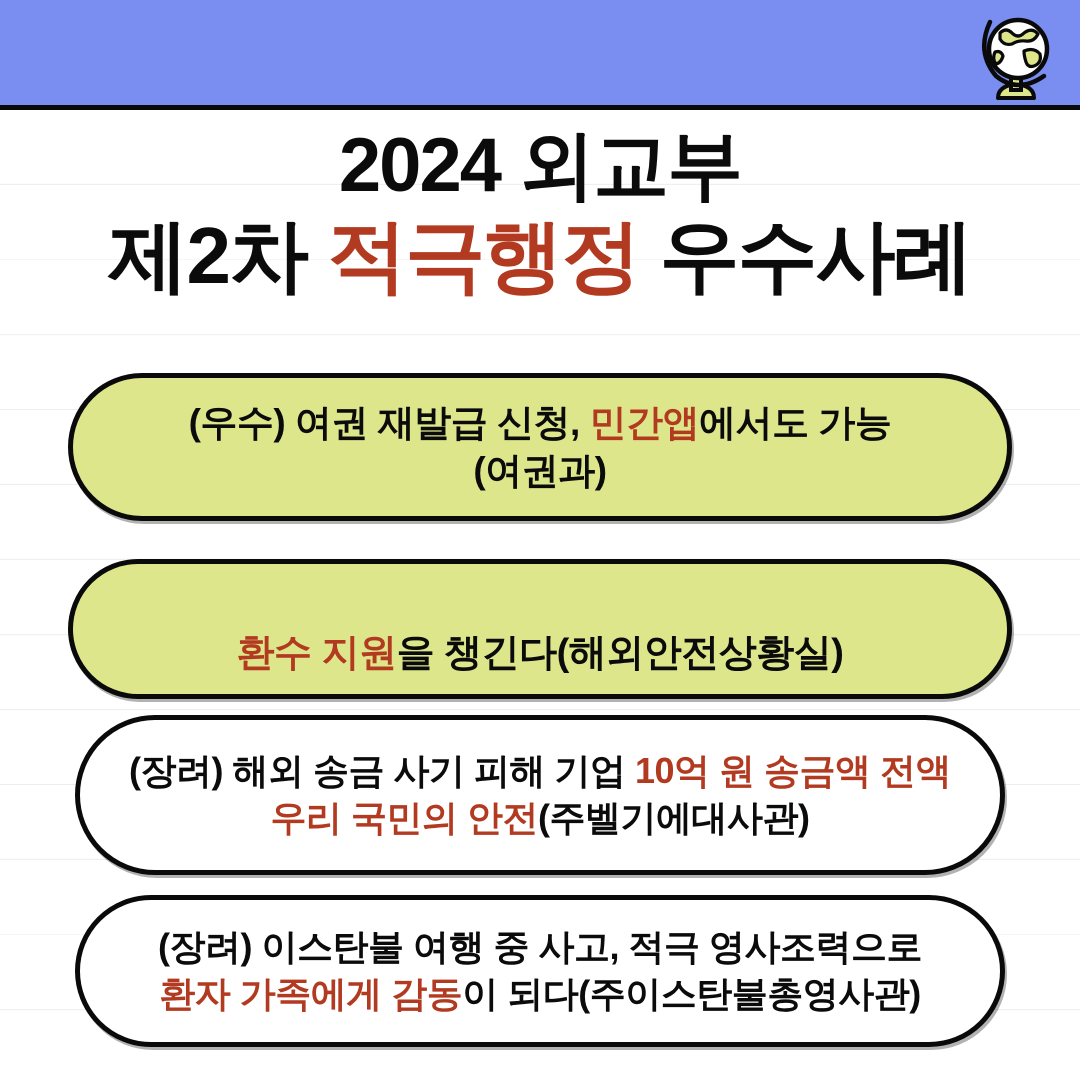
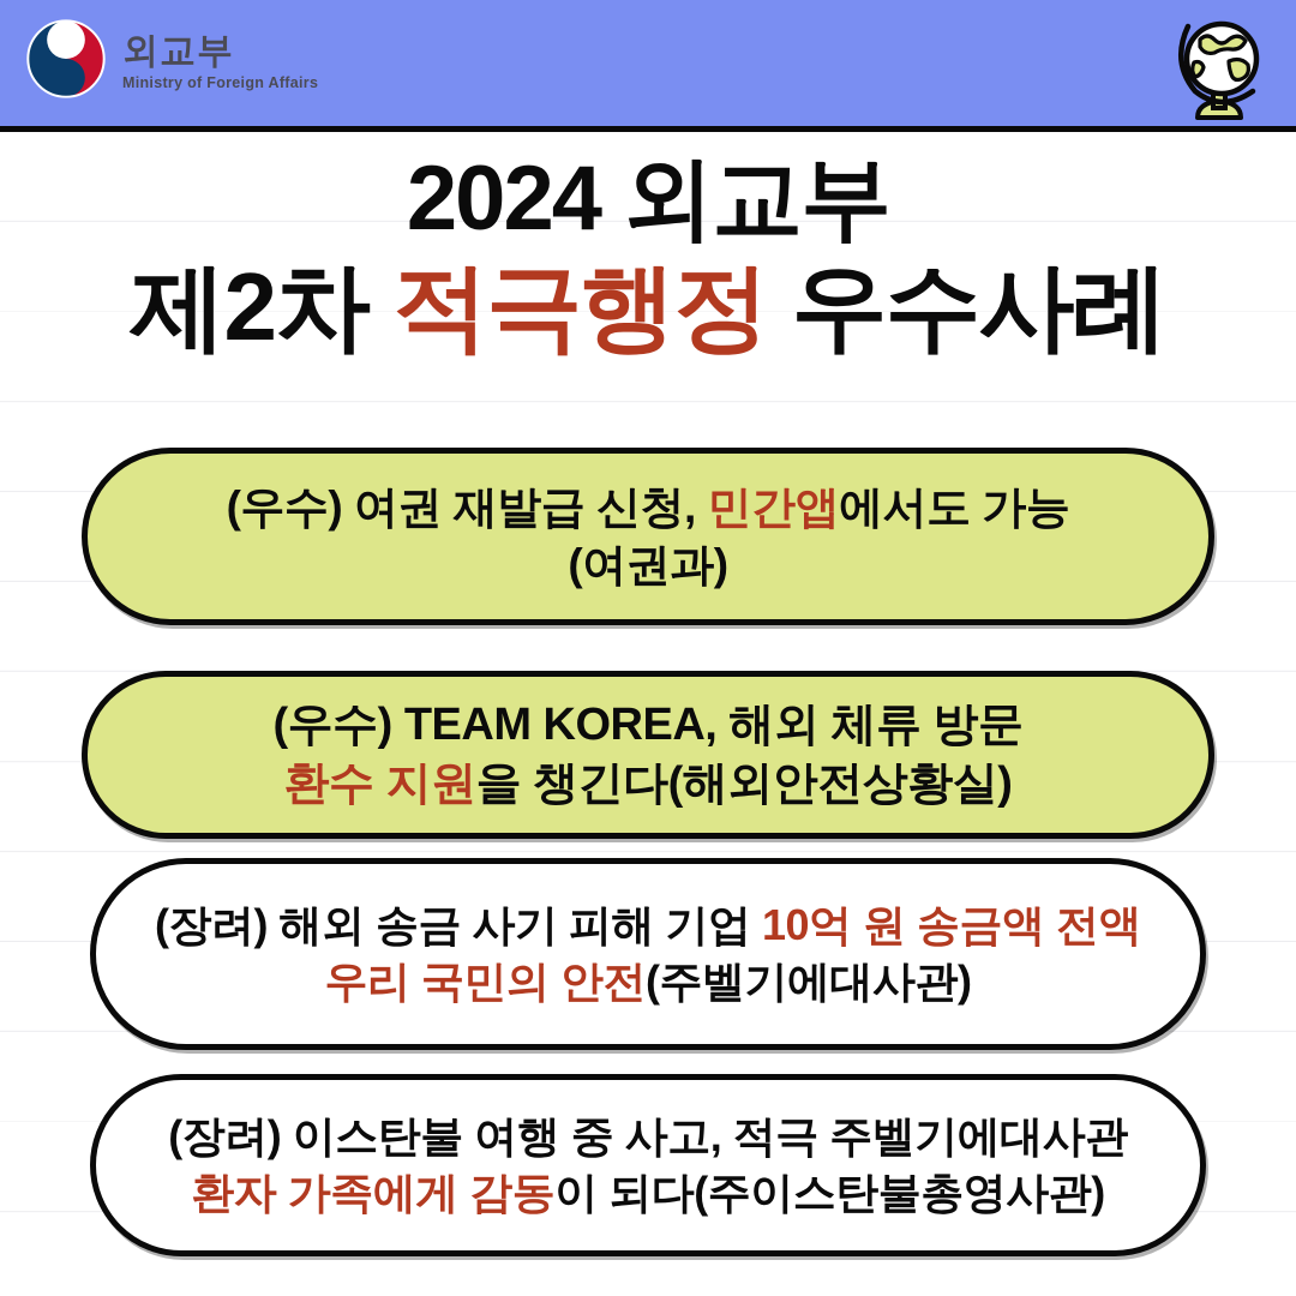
+ 외교부
+ Ministry of Foreign Affairs
  2024 외교부
  제2차 적극행정 우수사례
  (우수) 여권 재발급 신청, 민간앱에서도 가능
  (여권과)
+ (우수) TEAM KOREA, 해외 체류 방문
  환수 지원을 챙긴다(해외안전상황실)
  (장려) 해외 송금 사기 피해 기업 10억 원 송금액 전액
  우리 국민의 안전(주벨기에대사관)
- (장려) 이스탄불 여행 중 사고, 적극 영사조력으로
+ (장려) 이스탄불 여행 중 사고, 적극 주벨기에대사관
  환자 가족에게 감동이 되다(주이스탄불총영사관)
